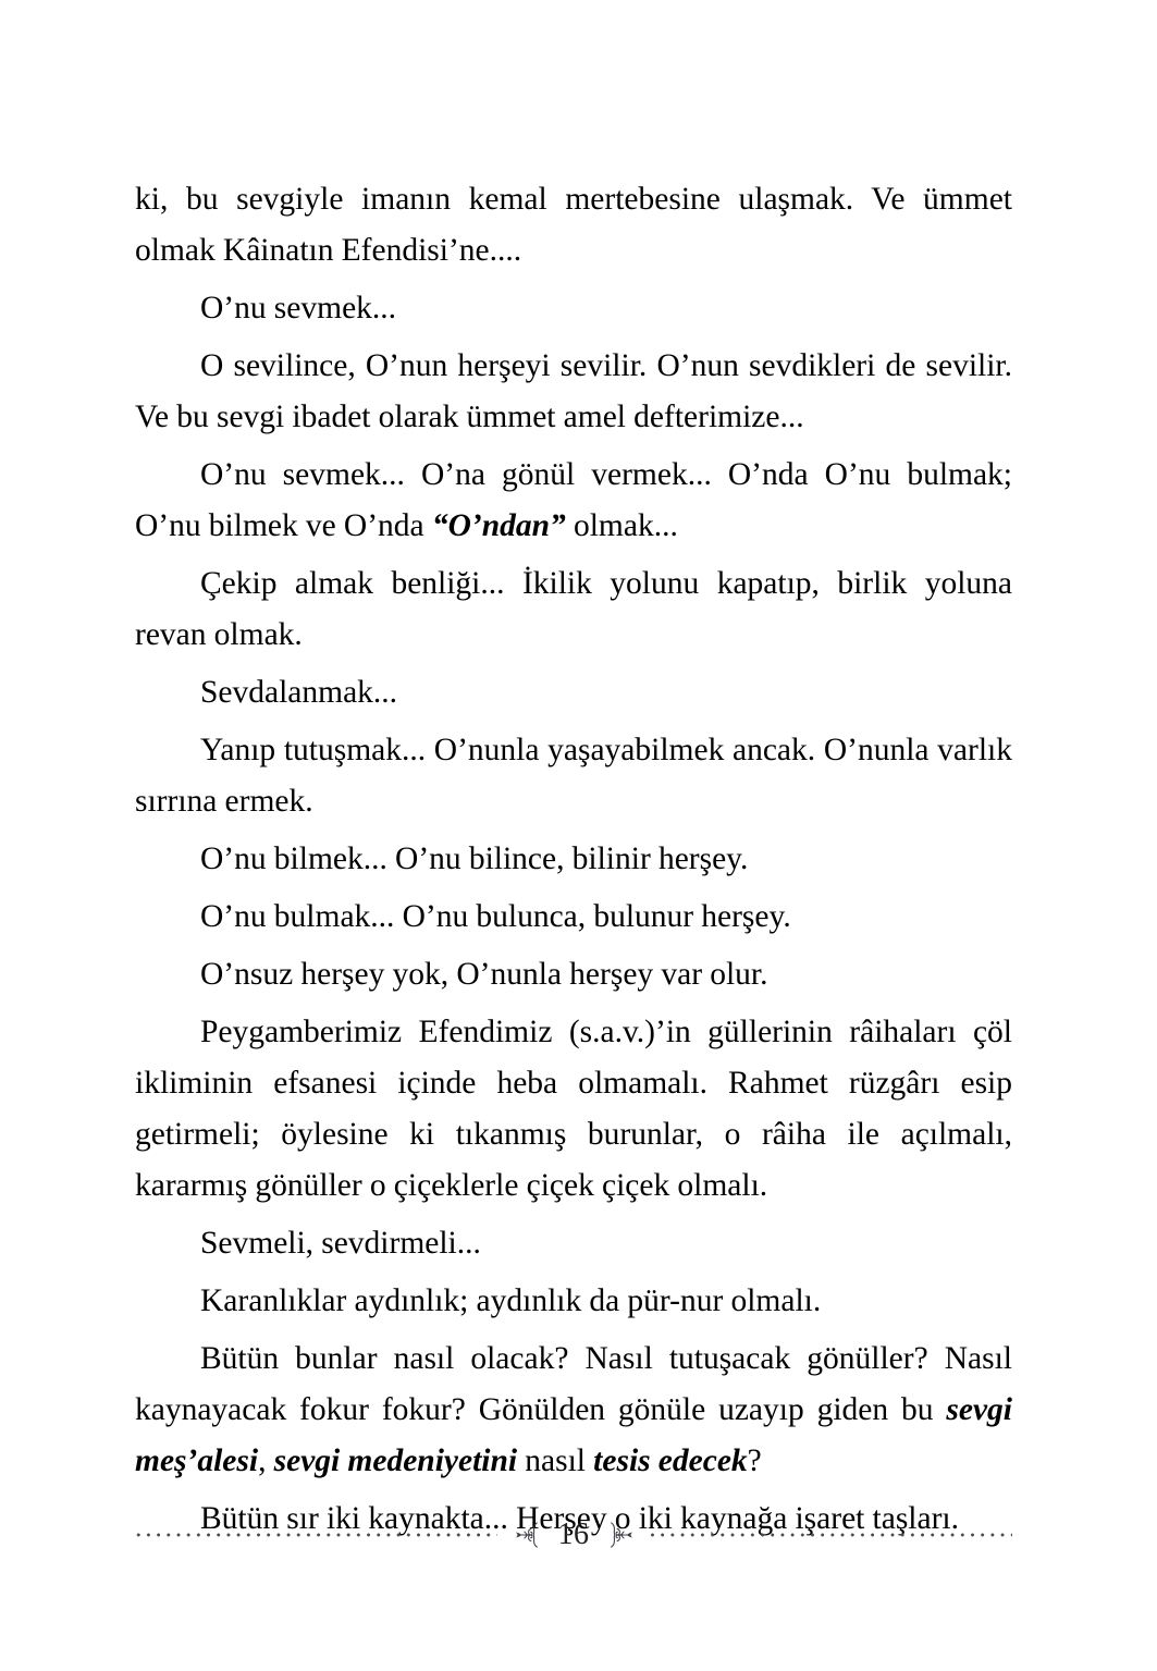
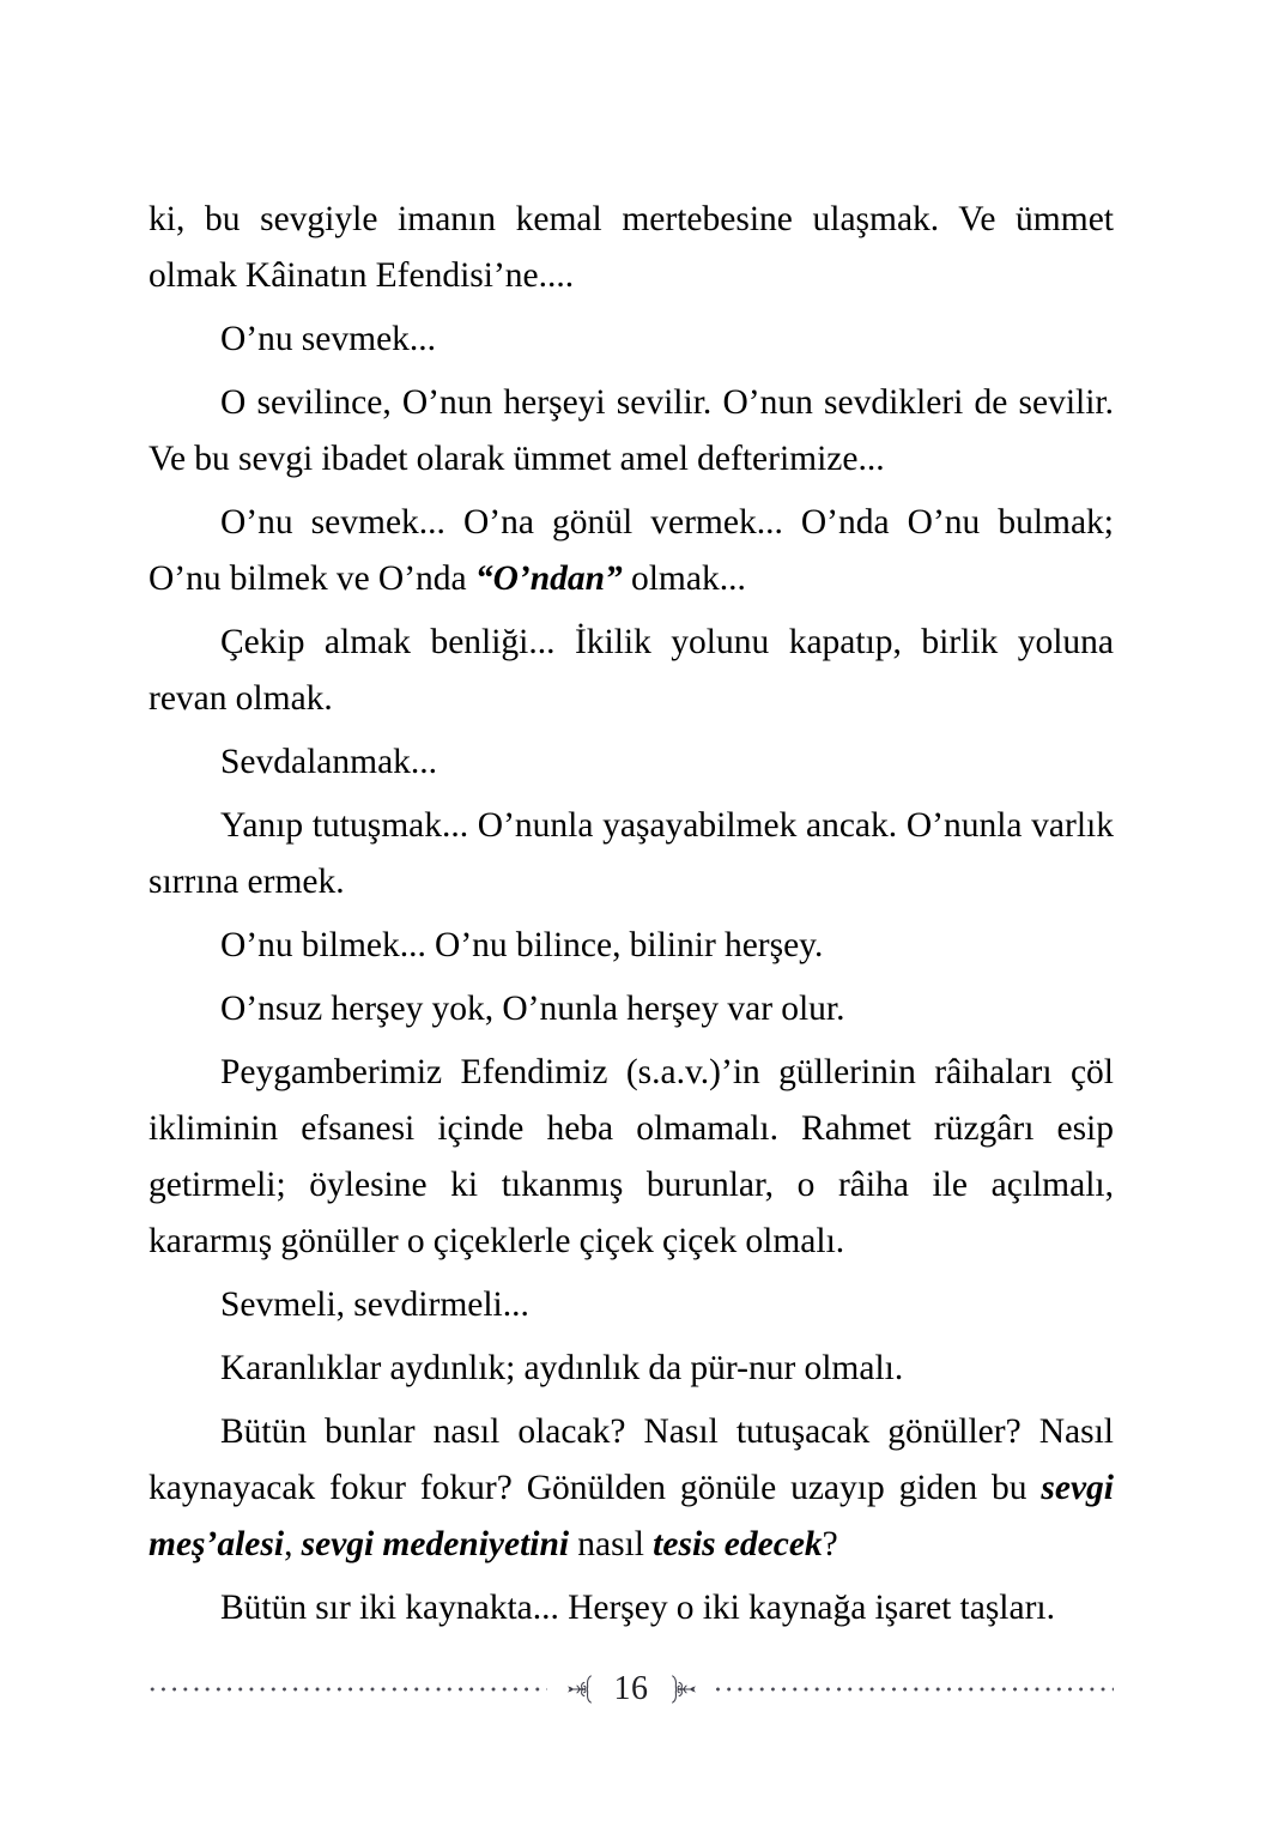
  ki, bu sevgiyle imanın kemal mertebesine ulaşmak. Ve ümmet olmak Kâinatın Efendisi’ne....
  O’nu sevmek...
  O sevilince, O’nun herşeyi sevilir. O’nun sevdikleri de sevilir. Ve bu sevgi ibadet olarak ümmet amel defterimize...
  O’nu sevmek... O’na gönül vermek... O’nda O’nu bulmak; O’nu bilmek ve O’nda “O’ndan” olmak...
  Çekip almak benliği... İkilik yolunu kapatıp, birlik yoluna revan olmak.
  Sevdalanmak...
  Yanıp tutuşmak... O’nunla yaşayabilmek ancak. O’nunla varlık sırrına ermek.
  O’nu bilmek... O’nu bilince, bilinir herşey.
- O’nu bulmak... O’nu bulunca, bulunur herşey.
  O’nsuz herşey yok, O’nunla herşey var olur.
  Peygamberimiz Efendimiz (s.a.v.)’in güllerinin râihaları çöl ikliminin efsanesi içinde heba olmamalı. Rahmet rüzgârı esip getirmeli; öylesine ki tıkanmış burunlar, o râiha ile açılmalı, kararmış gönüller o çiçeklerle çiçek çiçek olmalı.
  Sevmeli, sevdirmeli...
  Karanlıklar aydınlık; aydınlık da pür-nur olmalı.
  Bütün bunlar nasıl olacak? Nasıl tutuşacak gönüller? Nasıl kaynayacak fokur fokur? Gönülden gönüle uzayıp giden bu sevgi meş’alesi, sevgi medeniyetini nasıl tesis edecek?
  Bütün sır iki kaynakta... Herşey o iki kaynağa işaret taşları.
  16
